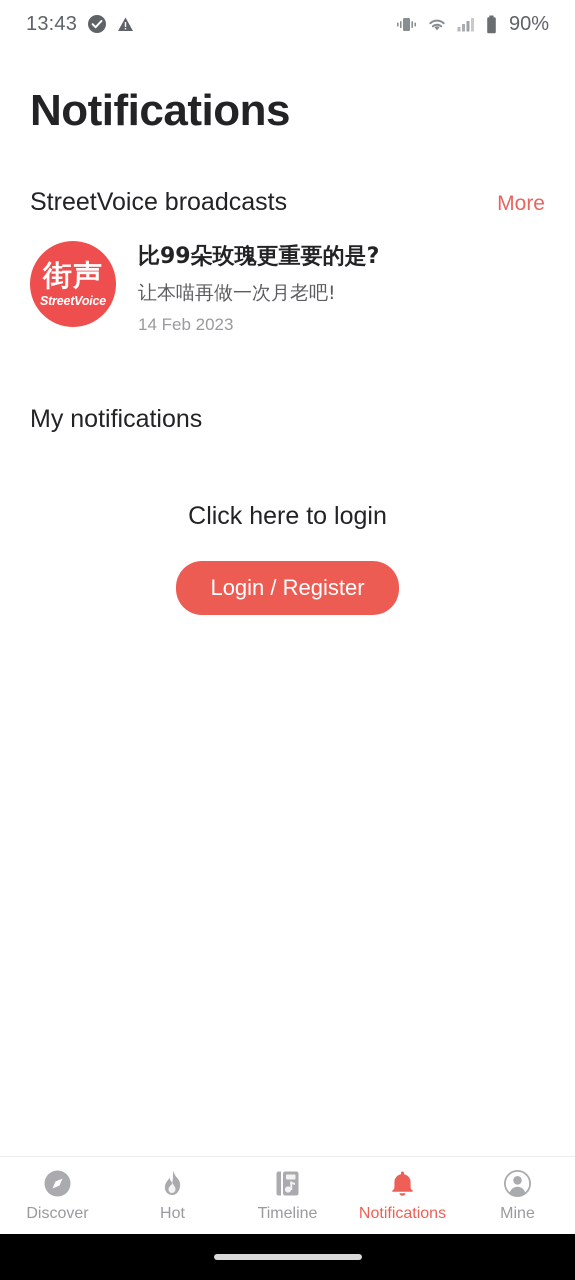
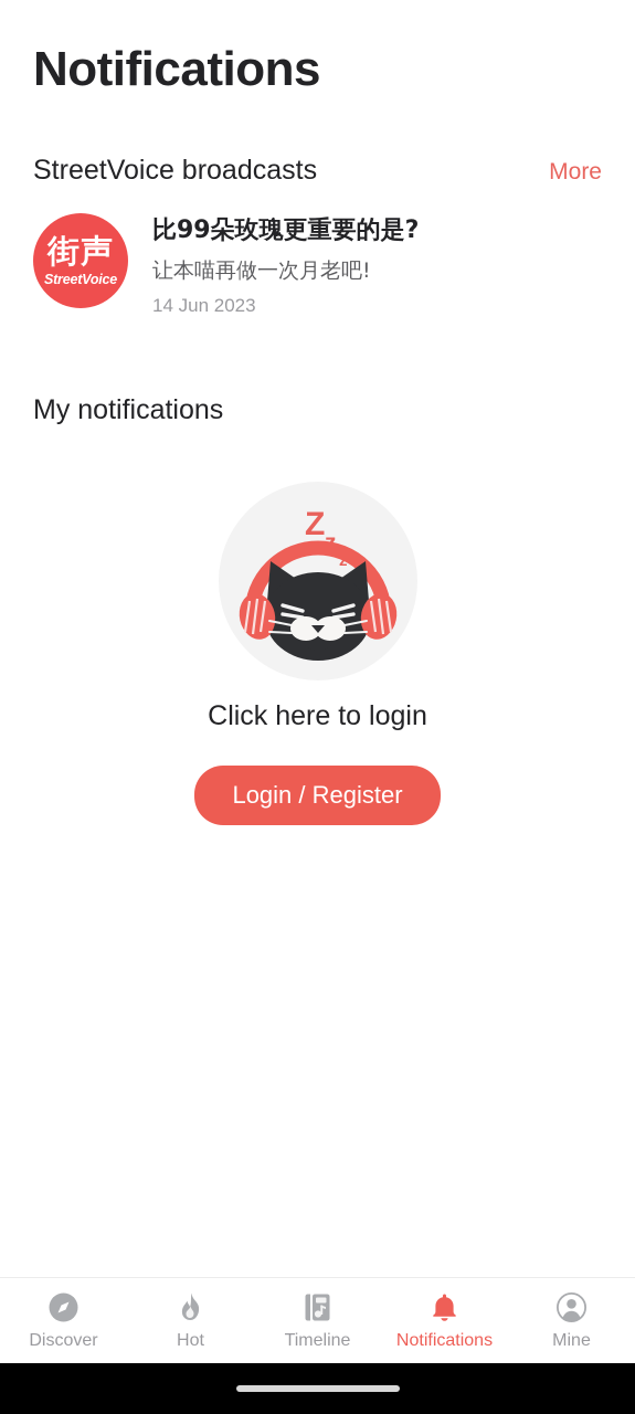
- 13:43
- 90%
  Notifications
  StreetVoice broadcasts
  More
  街声
  StreetVoice
  比99朵玫瑰更重要的是?
  让本喵再做一次月老吧!
- 14 Feb 2023
+ 14 Jun 2023
  My notifications
+ Z
+ z
  Click here to login
  Login / Register
  Discover
  Hot
  Timeline
  Notifications
  Mine
